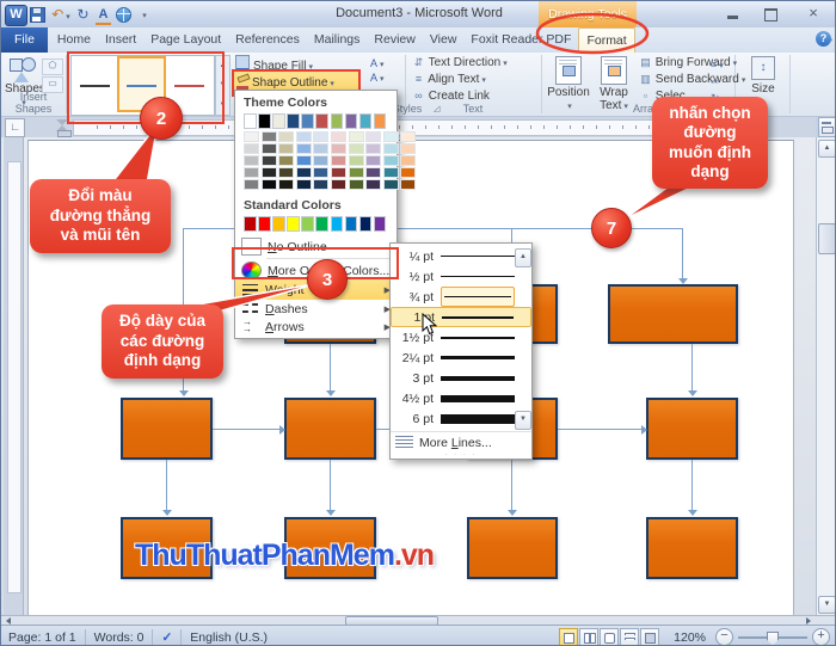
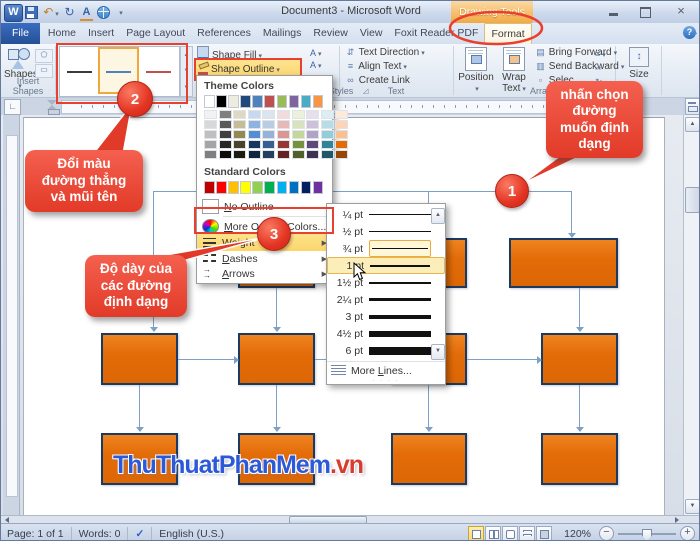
  W
  ↻
  A
  Document3 - Microsoft Word
  ×
  File
  Home
  Insert
  Page Layout
  References
  Mailings
  Review
  View
  Foxit Reade PDF
  Format
  ?
  Shape
  ⬠
  ▭
  Insert Shapes
  tyles
  Shape Fill
  ⇵ Text Direction
  ≡ Align Text
  ∞ Create Link
  Text
  Position
  Wrap
  Text
  ▤ Bring Forward
  ▥ Send Backward
  ▫▫
  ↕
  Size
  Shape Outline
  ∟
  ThuThuatPhanMem.vn
  Page: 1 of 1
  Words: 0
  ✓
  English (U.S.)
  120%
  −
  +
  Theme Colors
  Standard Colors
  No Outline
  More O Colors...
  Dashes
  →
  →
  Arrows
  ¼ pt
  ½ pt
  ¾ pt
  1 pt
  1½ pt
  2¼ pt
  3 pt
  4½ pt
  6 pt
  More Lines...
  nhấn chọn
  đường
  muốn định
  dạng
  Đổi màu
  đường thẳng
  và mũi tên
  Độ dày của
  các đường
  định dạng
- 7
+ 1
  2
  3
